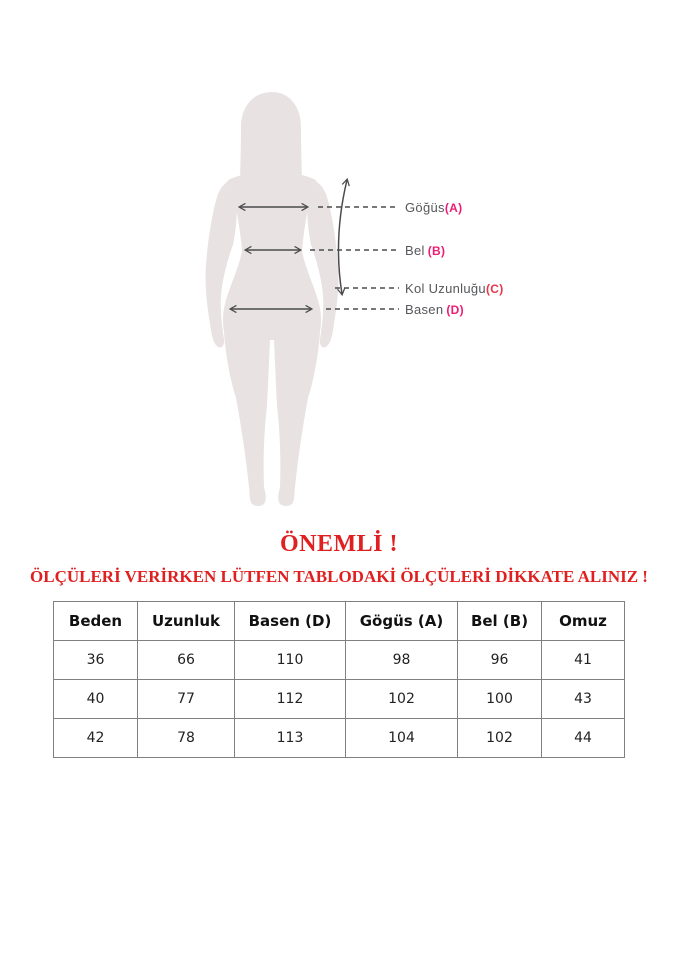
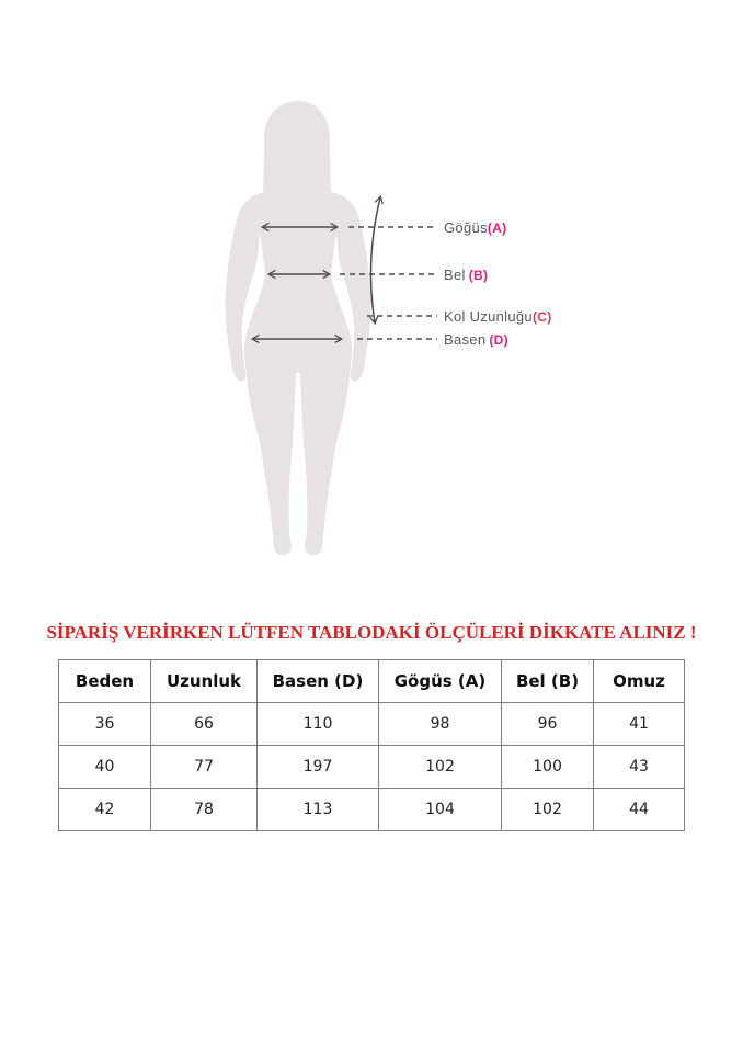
  Göğüs(A)
  Bel (B)
  Kol Uzunluğu(C)
  Basen (D)
- ÖNEMLİ !
- ÖLÇÜLERİ VERİRKEN LÜTFEN TABLODAKİ ÖLÇÜLERİ DİKKATE ALINIZ !
+ SİPARİŞ VERİRKEN LÜTFEN TABLODAKİ ÖLÇÜLERİ DİKKATE ALINIZ !
  Beden	Uzunluk	Basen (D)	Gögüs (A)	Bel (B)	Omuz
  36	66	110	98	96	41
- 40	77	112	102	100	43
+ 40	77	197	102	100	43
  42	78	113	104	102	44
